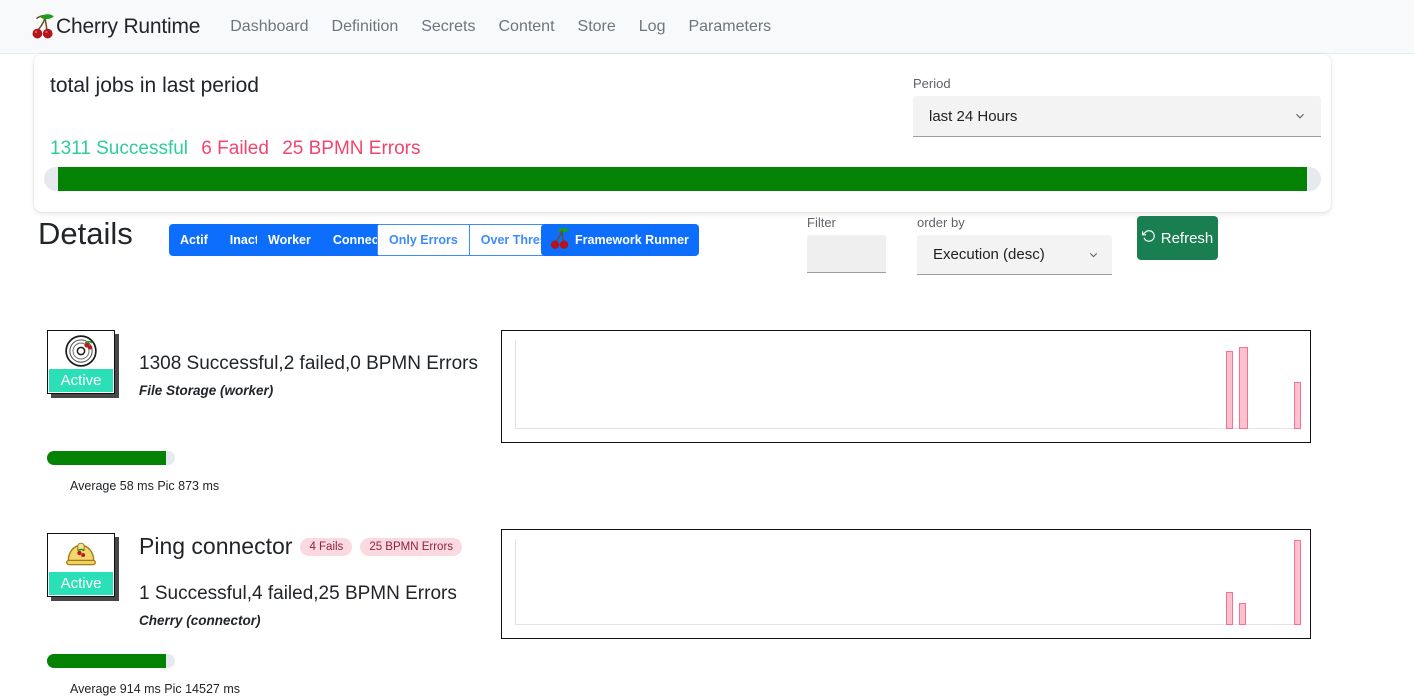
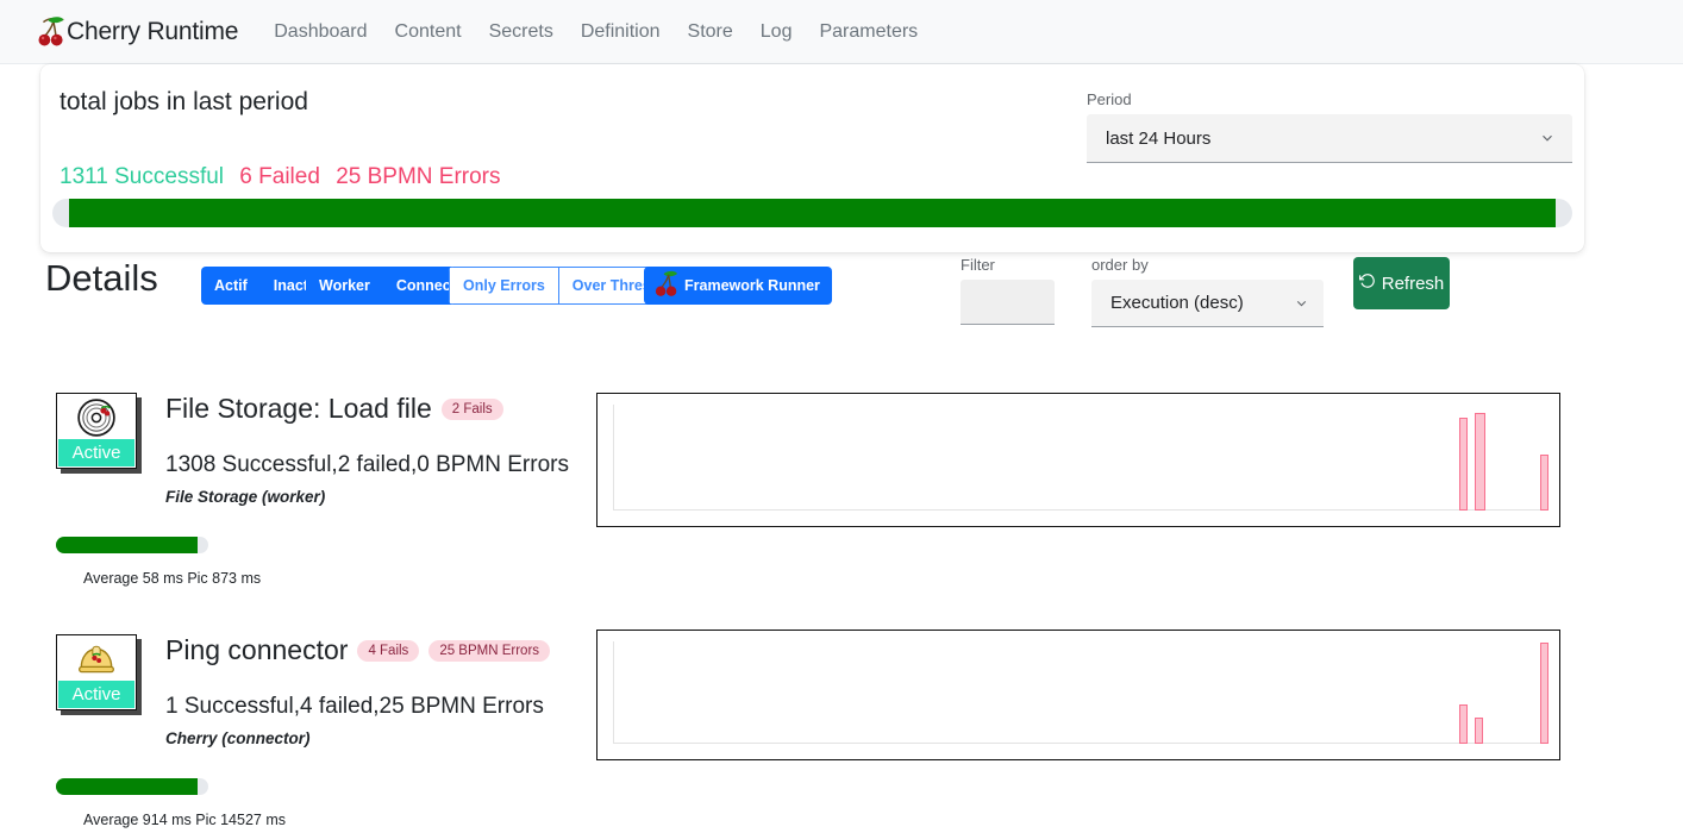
  Cherry Runtime
  Dashboard
- Definition
+ Content
  Secrets
- Content
+ Definition
  Store
  Log
  Parameters
  total jobs in last period
  1311 Successful 6 Failed 25 BPMN Errors
  Period
  last 24 Hours
  Details
  Actif
  Worker
  Only Errors
  Framework Runner
  Filter
  order by
  Execution (desc)
  Refresh
  Active
+ File Storage: Load file
+ 2 Fails
  1308 Successful,2 failed,0 BPMN Errors
  File Storage (worker)
  Average 58 ms Pic 873 ms
  Active
  Ping connector
  4 Fails
  25 BPMN Errors
  1 Successful,4 failed,25 BPMN Errors
  Cherry (connector)
  Average 914 ms Pic 14527 ms
